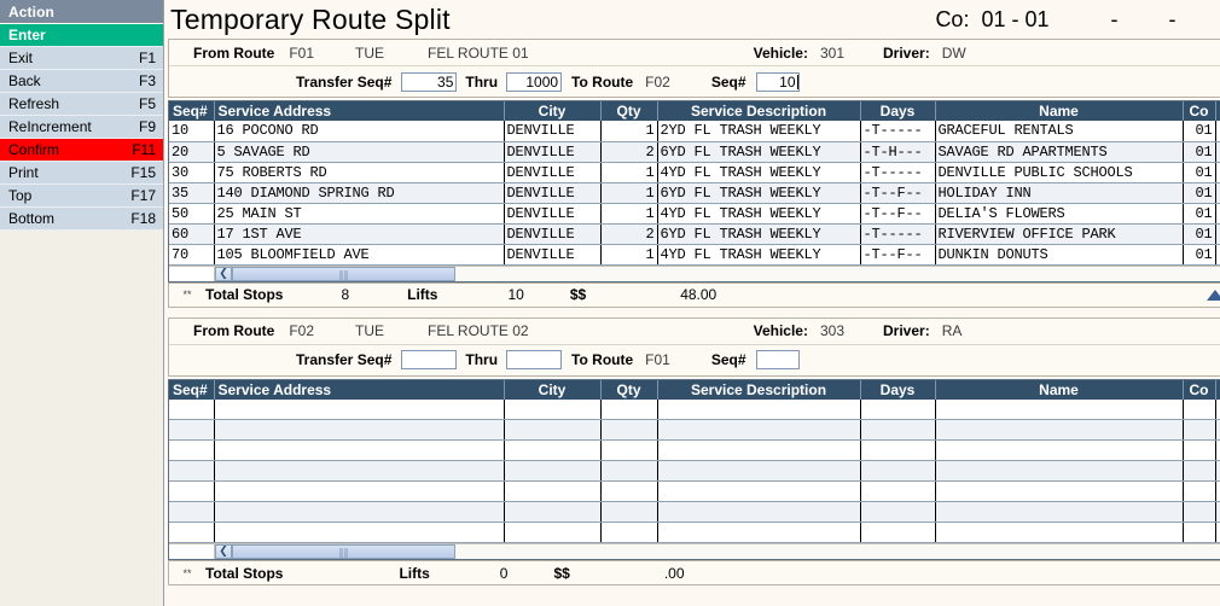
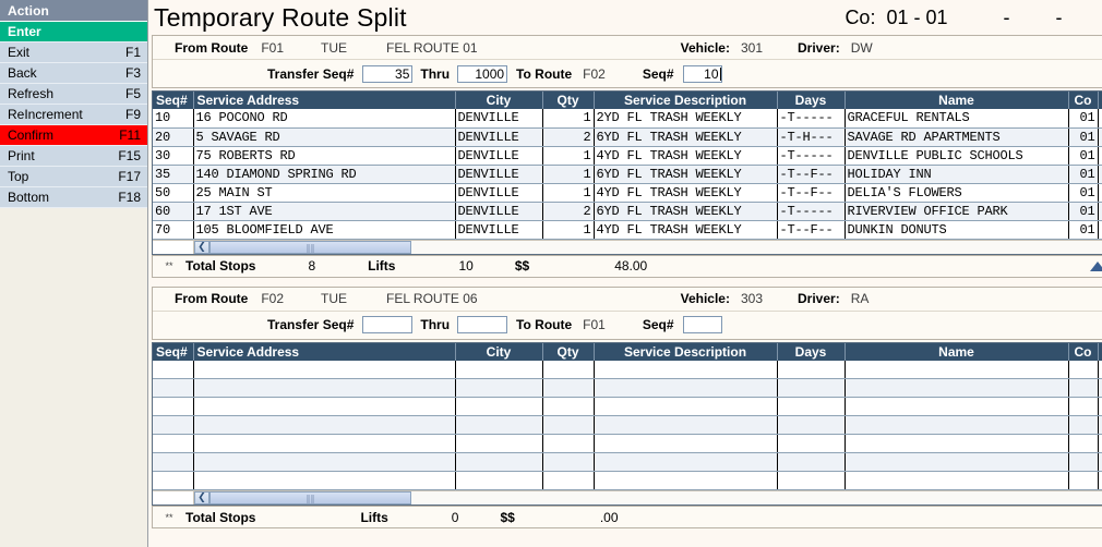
  Action
  Enter
  Exit
  F1
  Back
  F3
  Refresh
  F5
  ReIncrement
  F9
  Confirm
  F11
  Print
  F15
  Top
  F17
  Bottom
  F18
  Temporary Route Split
  Co:
  01 - 01
  -
  -
  From Route
  F01
  TUE
  FEL ROUTE 01
  Vehicle:
  301
  Driver:
  DW
  Transfer Seq#
  35
  Thru
  1000
  To Route
  F02
  Seq#
  10
  Seq#	Service Address	City	Qty	Service Description	Days	Name	Co
  10	16 POCONO RD	DENVILLE	1	2YD FL TRASH WEEKLY	-T-----	GRACEFUL RENTALS	01
  20	5 SAVAGE RD	DENVILLE	2	6YD FL TRASH WEEKLY	-T-H---	SAVAGE RD APARTMENTS	01
  30	75 ROBERTS RD	DENVILLE	1	4YD FL TRASH WEEKLY	-T-----	DENVILLE PUBLIC SCHOOLS	01
  35	140 DIAMOND SPRING RD	DENVILLE	1	6YD FL TRASH WEEKLY	-T--F--	HOLIDAY INN	01
  50	25 MAIN ST	DENVILLE	1	4YD FL TRASH WEEKLY	-T--F--	DELIA'S FLOWERS	01
  60	17 1ST AVE	DENVILLE	2	6YD FL TRASH WEEKLY	-T-----	RIVERVIEW OFFICE PARK	01
  70	105 BLOOMFIELD AVE	DENVILLE	1	4YD FL TRASH WEEKLY	-T--F--	DUNKIN DONUTS	01
  ❮
  ‖‖
  **
  Total Stops
  8
  Lifts
  10
  $$
  48.00
  From Route
  F02
  TUE
- FEL ROUTE 02
+ FEL ROUTE 06
  Vehicle:
  303
  Driver:
  RA
  Transfer Seq#
  Thru
  To Route
  F01
  Seq#
  Seq#	Service Address	City	Qty	Service Description	Days	Name	Co
  ❮
  ‖‖
  **
  Total Stops
  Lifts
  0
  $$
  .00
